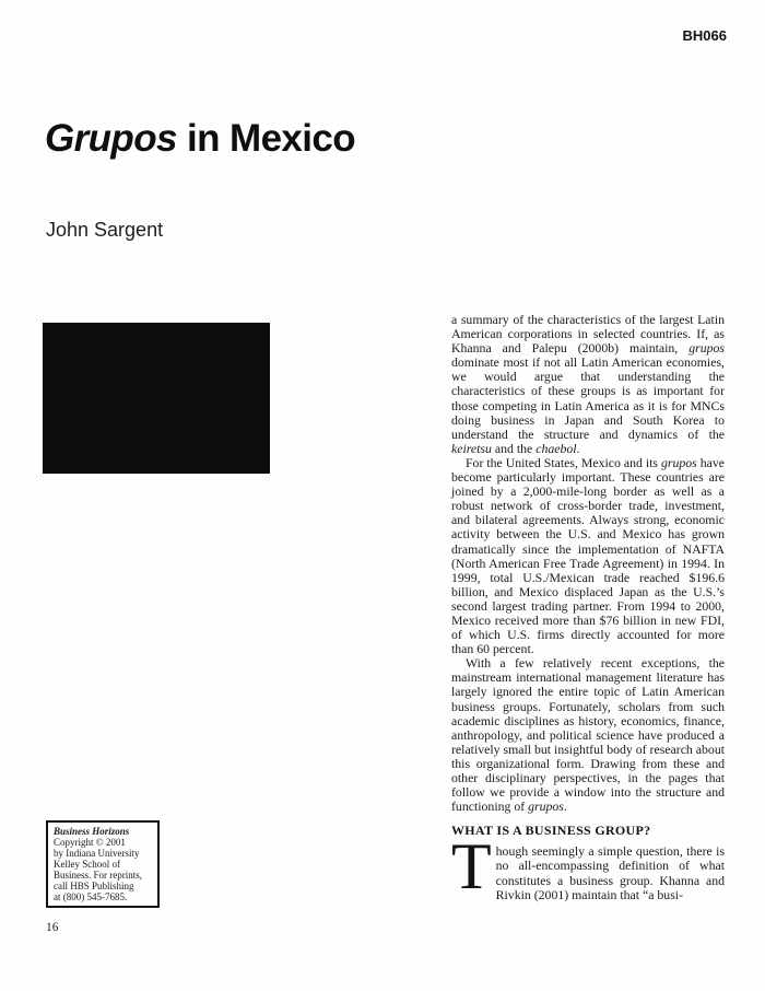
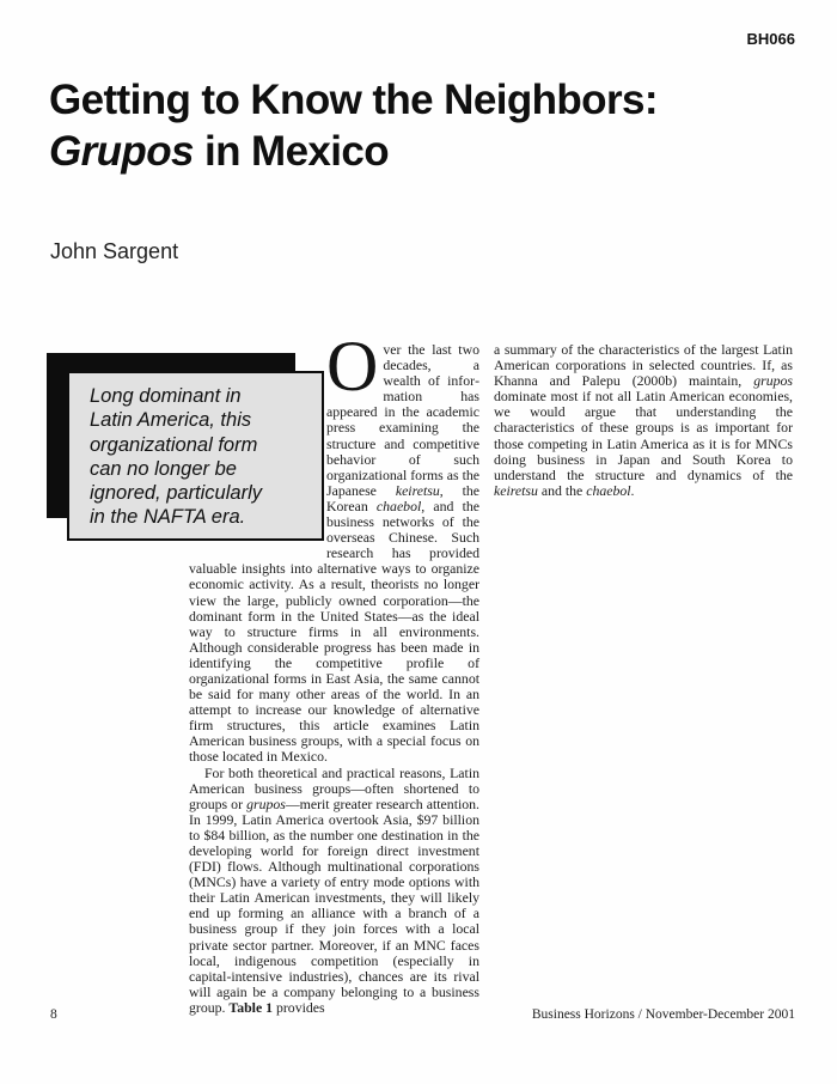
  BH066
+ Getting to Know the Neighbors:
  Grupos in Mexico
  John Sargent
+ Long dominant in Latin America, this organizational form can no longer be ignored, particularly in the NAFTA era.
+ O
+ ver the last two decades, a wealth of infor­mation has appeared in the academic press exam­ining the structure and competitive behavior of such organizational forms as the Japanese keiretsu, the Korean chaebol, and the business networks of the overseas Chinese. Such research has pro­vided valuable insights into alternative ways to organize economic activ­ity. As a result, theorists no longer view the large, publicly owned corporation—the dominant form in the United States—as the ideal way to structure firms in all environments. Although considerable progress has been made in identifying the com­petitive profile of organizational forms in East Asia, the same cannot be said for many other areas of the world. In an attempt to increase our knowledge of alternative firm structures, this article examines Latin American business groups, with a special focus on those located in Mexico.
+ For both theoretical and practical reasons, Latin American business groups—often shortened to groups or grupos—merit greater research at­tention. In 1999, Latin America overtook Asia, $97 billion to $84 billion, as the number one destination in the developing world for foreign direct investment (FDI) flows. Although multina­tional corporations (MNCs) have a variety of entry mode options with their Latin American invest­ments, they will likely end up forming an alliance with a branch of a business group if they join forces with a local private sector partner. More­over, if an MNC faces local, indigenous competi­tion (especially in capital-intensive industries), chances are its rival will again be a company belonging to a business group. Table 1 provides
  a summary of the characteristics of the largest Latin American corporations in selected countries. If, as Khanna and Palepu (2000b) maintain, grupos dominate most if not all Latin American econo­mies, we would argue that understanding the characteristics of these groups is as important for those competing in Latin America as it is for MNCs doing business in Japan and South Korea to understand the structure and dynamics of the keiretsu and the chaebol.
- For the United States, Mexico and its grupos have become particularly important. These coun­tries are joined by a 2,000-mile-long border as well as a robust network of cross-border trade, investment, and bilateral agreements. Always strong, economic activity between the U.S. and Mexico has grown dramatically since the imple­mentation of NAFTA (North American Free Trade Agreement) in 1994. In 1999, total U.S./Mexican trade reached $196.6 billion, and Mexico dis­placed Japan as the U.S.’s second largest trading partner. From 1994 to 2000, Mexico received more than $76 billion in new FDI, of which U.S. firms directly accounted for more than 60 percent.
- With a few relatively recent exceptions, the mainstream international management literature has largely ignored the entire topic of Latin Ameri­can business groups. Fortunately, scholars from such academic disciplines as history, economics, finance, anthropology, and political science have produced a relatively small but insightful body of research about this organizational form. Drawing from these and other disciplinary perspectives, in the pages that follow we provide a window into the structure and functioning of grupos.
- WHAT IS A BUSINESS GROUP?
- T
- hough seemingly a simple question, there is no all-encompassing definition of what constitutes a business group. Khanna and Rivkin (2001) maintain that “a busi-
- Business Horizons
- Copyright © 2001
- by Indiana University
- Kelley School of
- Business. For reprints,
- call HBS Publishing
- at (800) 545-7685.
- 16
+ 8
+ Business Horizons / November-December 2001
